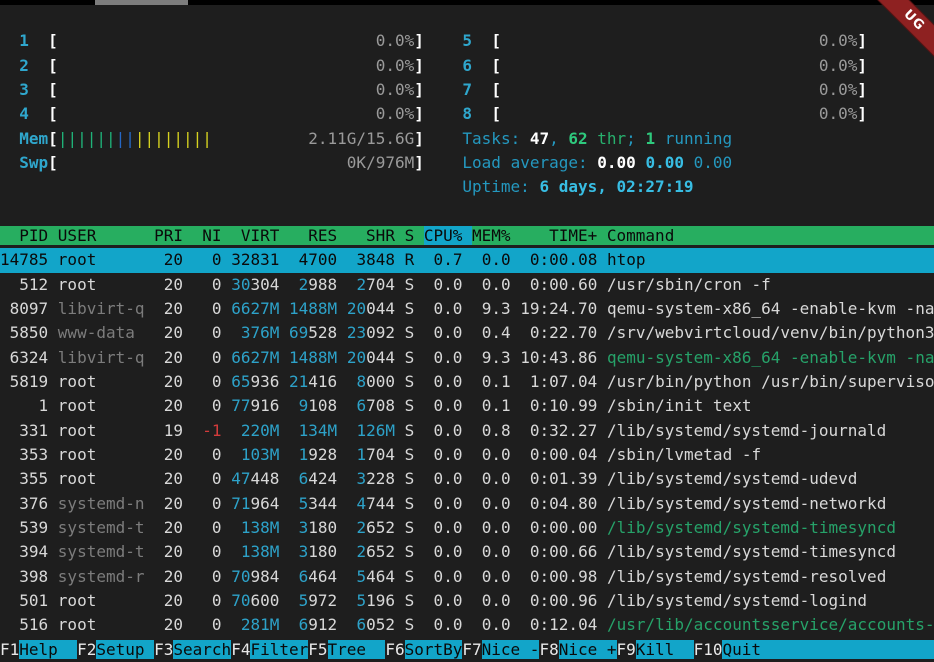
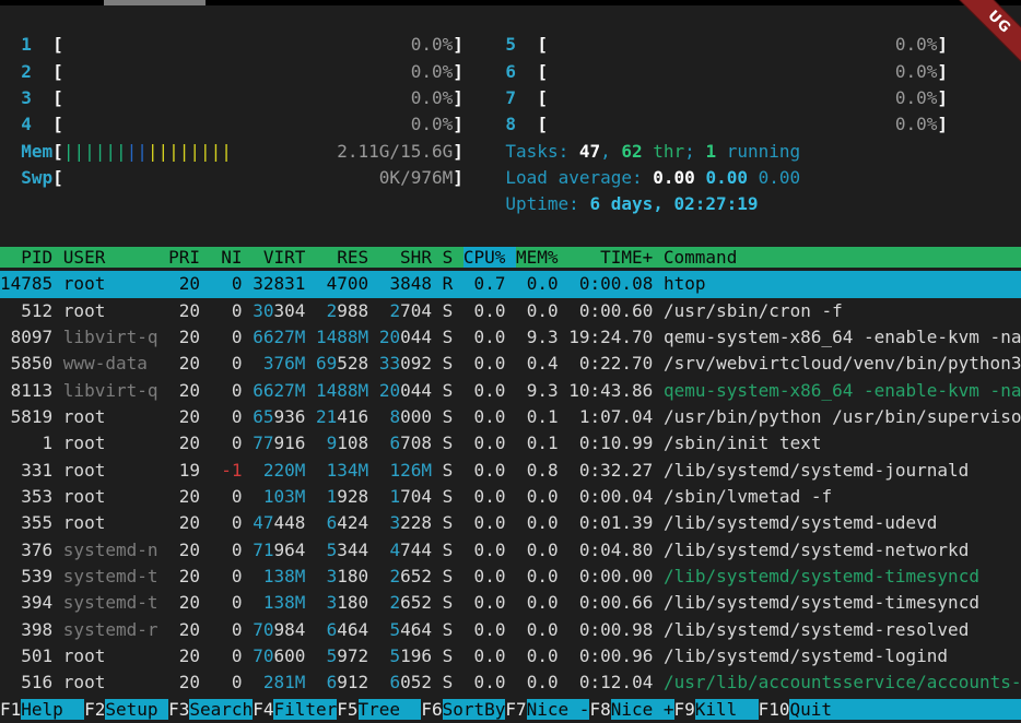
  1 [ 0.0%] 5 [ 0.0%]
  2 [ 0.0%] 6 [ 0.0%]
  3 [ 0.0%] 7 [ 0.0%]
  4 [ 0.0%] 8 [ 0.0%]
  Mem[|||||||||||||||| 2.11G/15.6G] Tasks: 47, 62 thr; 1 running
  Swp[ 0K/976M] Load average: 0.00 0.00 0.00
  Uptime: 6 days, 02:27:19
  PID USER PRI NI VIRT RES SHR S CPU% MEM% TIME+ Command
  14785 root 20 0 32831 4700 3848 R 0.7 0.0 0:00.08 htop
  512 root 20 0 30304 2988 2704 S 0.0 0.0 0:00.60 /usr/sbin/cron -f
  8097 libvirt-q 20 0 6627M 1488M 20044 S 0.0 9.3 19:24.70 qemu-system-x86_64 -enable-kvm -na
- 5850 www-data 20 0 376M 69528 23092 S 0.0 0.4 0:22.70 /srv/webvirtcloud/venv/bin/python3
+ 5850 www-data 20 0 376M 69528 33092 S 0.0 0.4 0:22.70 /srv/webvirtcloud/venv/bin/python3
- 6324 libvirt-q 20 0 6627M 1488M 20044 S 0.0 9.3 10:43.86 qemu-system-x86_64 -enable-kvm -na
+ 8113 libvirt-q 20 0 6627M 1488M 20044 S 0.0 9.3 10:43.86 qemu-system-x86_64 -enable-kvm -na
  5819 root 20 0 65936 21416 8000 S 0.0 0.1 1:07.04 /usr/bin/python /usr/bin/superviso
  1 root 20 0 77916 9108 6708 S 0.0 0.1 0:10.99 /sbin/init text
  331 root 19 -1 220M 134M 126M S 0.0 0.8 0:32.27 /lib/systemd/systemd-journald
  353 root 20 0 103M 1928 1704 S 0.0 0.0 0:00.04 /sbin/lvmetad -f
  355 root 20 0 47448 6424 3228 S 0.0 0.0 0:01.39 /lib/systemd/systemd-udevd
  376 systemd-n 20 0 71964 5344 4744 S 0.0 0.0 0:04.80 /lib/systemd/systemd-networkd
  539 systemd-t 20 0 138M 3180 2652 S 0.0 0.0 0:00.00 /lib/systemd/systemd-timesyncd
  394 systemd-t 20 0 138M 3180 2652 S 0.0 0.0 0:00.66 /lib/systemd/systemd-timesyncd
  398 systemd-r 20 0 70984 6464 5464 S 0.0 0.0 0:00.98 /lib/systemd/systemd-resolved
  501 root 20 0 70600 5972 5196 S 0.0 0.0 0:00.96 /lib/systemd/systemd-logind
  516 root 20 0 281M 6912 6052 S 0.0 0.0 0:12.04 /usr/lib/accountsservice/accounts-
  F1Help F2Setup F3SearchF4FilterF5Tree F6SortByF7Nice -F8Nice +F9Kill F10Quit
